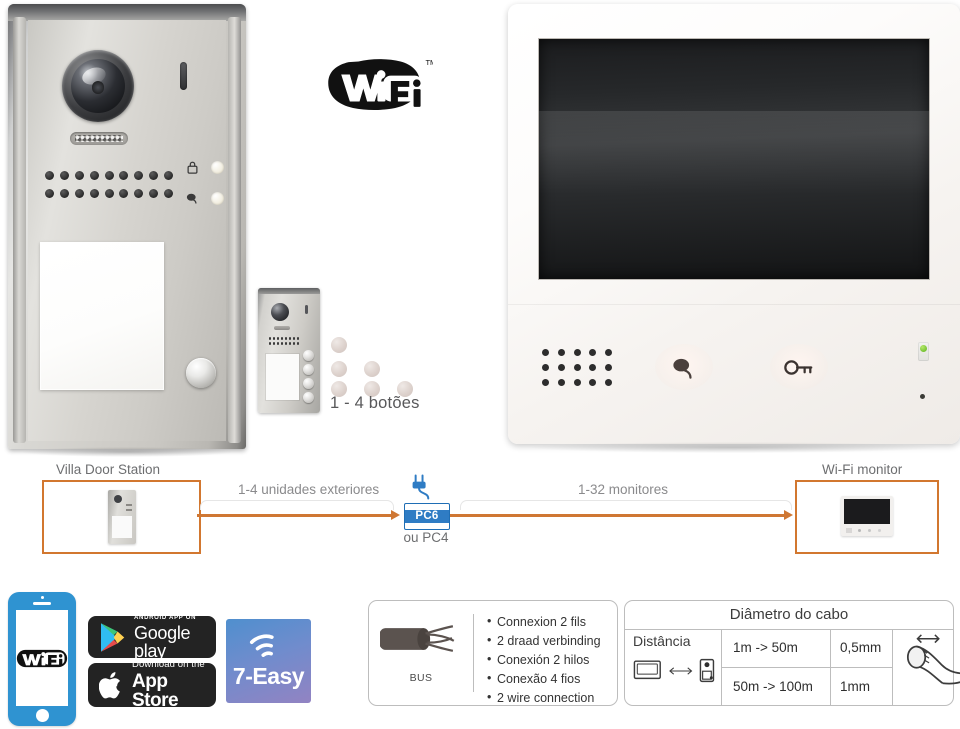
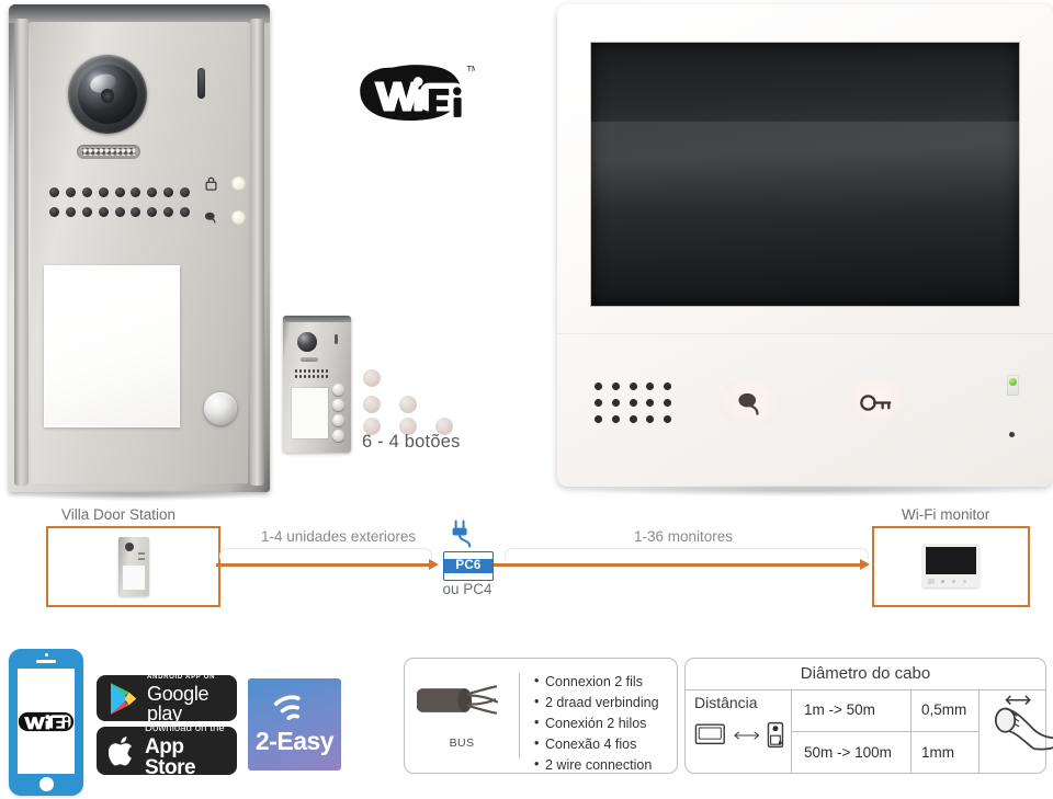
- 1 - 4 botões
+ 6 - 4 botões
  Villa Door Station
  Wi-Fi monitor
  1-4 unidades exteriores
- 1-32 monitores
+ 1-36 monitores
  PC6
  ou PC4
  Google play
  Download on the
  App Store
- 7-Easy
+ 2-Easy
  BUS
  Connexion 2 fils
  2 draad verbinding
  Conexión 2 hilos
  Conexão 4 fios
  2 wire connection
  Diâmetro do cabo
  Distância
  1m -> 50m
  0,5mm
  50m -> 100m
  1mm
